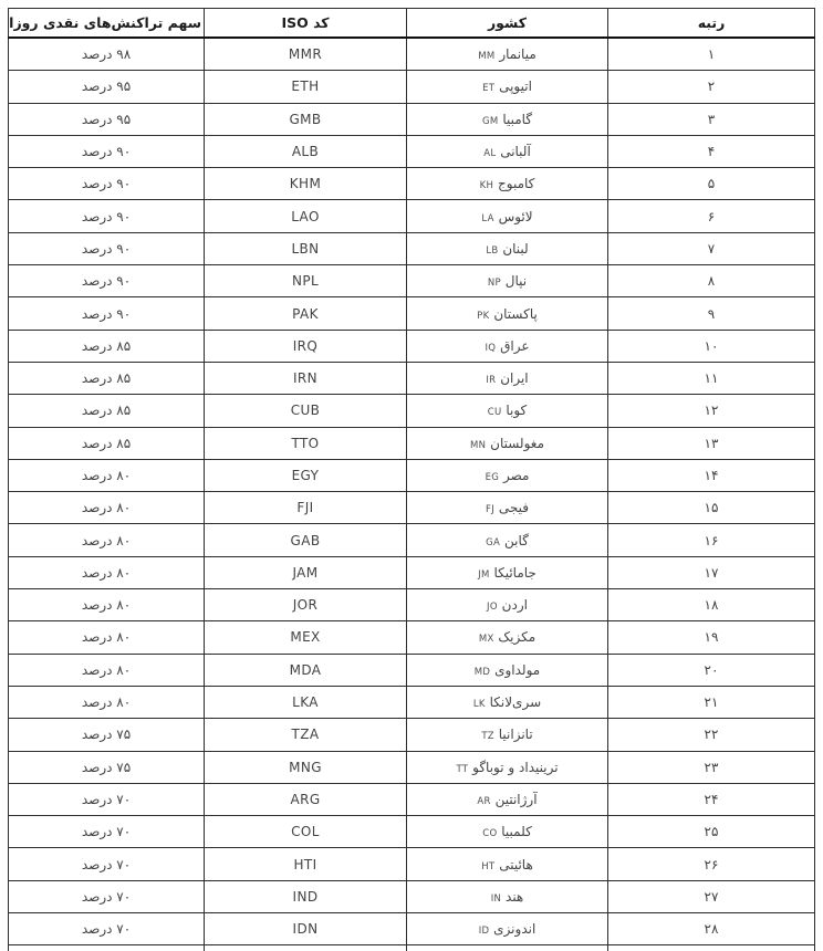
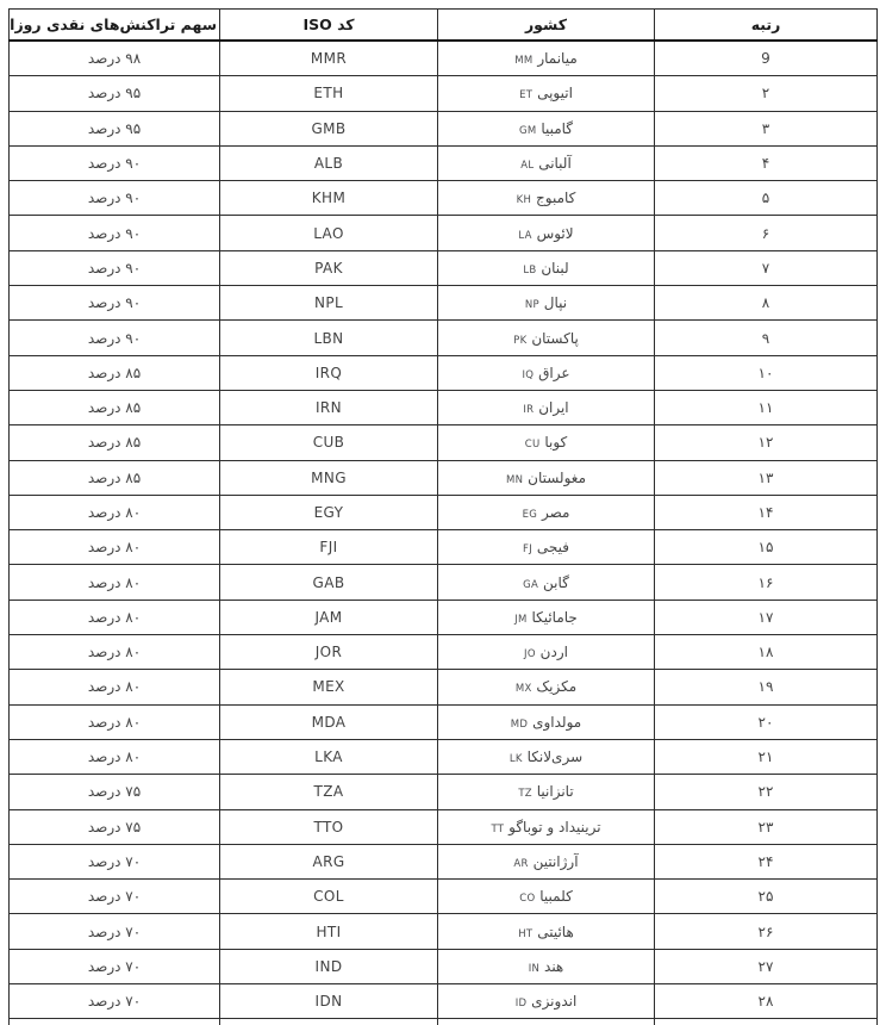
  رتبه	کشور	کد ISO	سهم تراکنش‌های نقدی روزا
- ۱	میانمار MM	MMR	۹۸ درصد
+ 9	میانمار MM	MMR	۹۸ درصد
  ۲	اتیوپی ET	ETH	۹۵ درصد
  ۳	گامبیا GM	GMB	۹۵ درصد
  ۴	آلبانی AL	ALB	۹۰ درصد
  ۵	کامبوج KH	KHM	۹۰ درصد
  ۶	لائوس LA	LAO	۹۰ درصد
- ۷	لبنان LB	LBN	۹۰ درصد
+ ۷	لبنان LB	PAK	۹۰ درصد
  ۸	نپال NP	NPL	۹۰ درصد
- ۹	پاکستان PK	PAK	۹۰ درصد
+ ۹	پاکستان PK	LBN	۹۰ درصد
  ۱۰	عراق IQ	IRQ	۸۵ درصد
  ۱۱	ایران IR	IRN	۸۵ درصد
  ۱۲	کوبا CU	CUB	۸۵ درصد
- ۱۳	مغولستان MN	TTO	۸۵ درصد
+ ۱۳	مغولستان MN	MNG	۸۵ درصد
  ۱۴	مصر EG	EGY	۸۰ درصد
  ۱۵	فیجی FJ	FJI	۸۰ درصد
  ۱۶	گابن GA	GAB	۸۰ درصد
  ۱۷	جامائیکا JM	JAM	۸۰ درصد
  ۱۸	اردن JO	JOR	۸۰ درصد
  ۱۹	مکزیک MX	MEX	۸۰ درصد
  ۲۰	مولداوی MD	MDA	۸۰ درصد
  ۲۱	سری‌لانکا LK	LKA	۸۰ درصد
  ۲۲	تانزانیا TZ	TZA	۷۵ درصد
- ۲۳	ترینیداد و توباگو TT	MNG	۷۵ درصد
+ ۲۳	ترینیداد و توباگو TT	TTO	۷۵ درصد
  ۲۴	آرژانتین AR	ARG	۷۰ درصد
  ۲۵	کلمبیا CO	COL	۷۰ درصد
  ۲۶	هائیتی HT	HTI	۷۰ درصد
  ۲۷	هند IN	IND	۷۰ درصد
  ۲۸	اندونزی ID	IDN	۷۰ درصد
